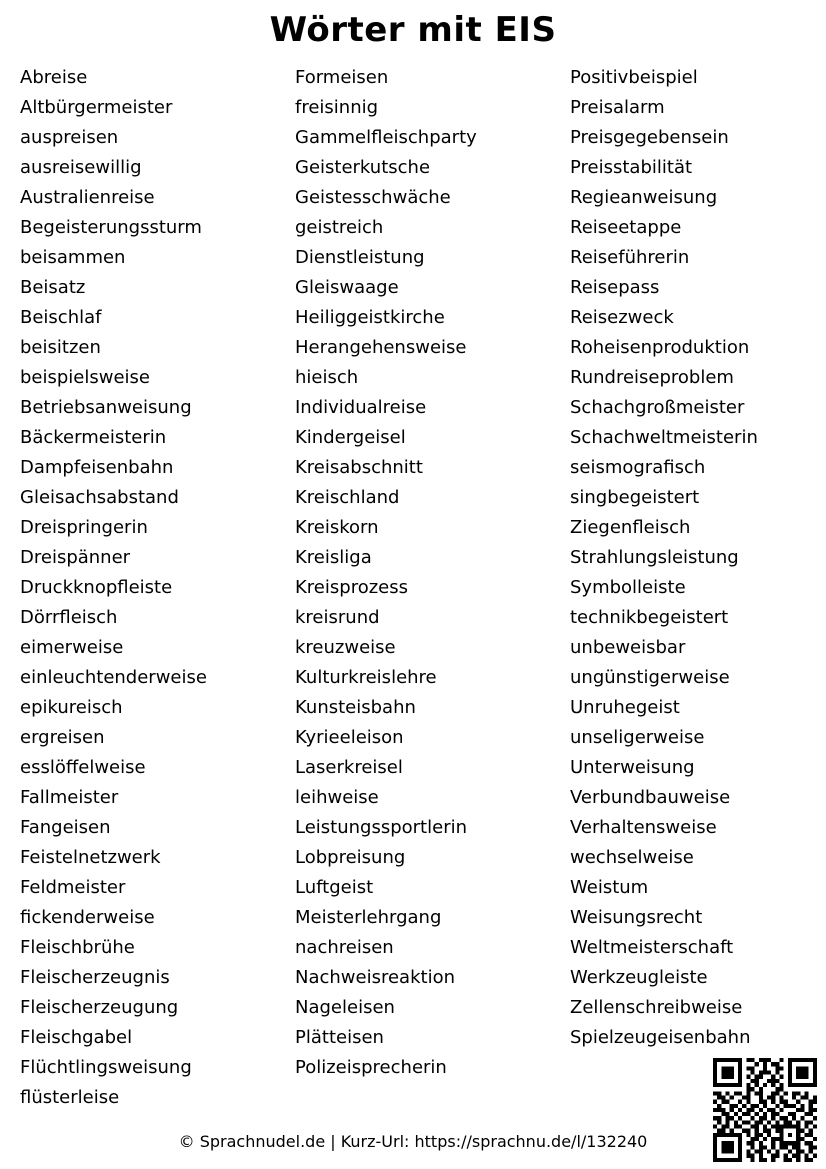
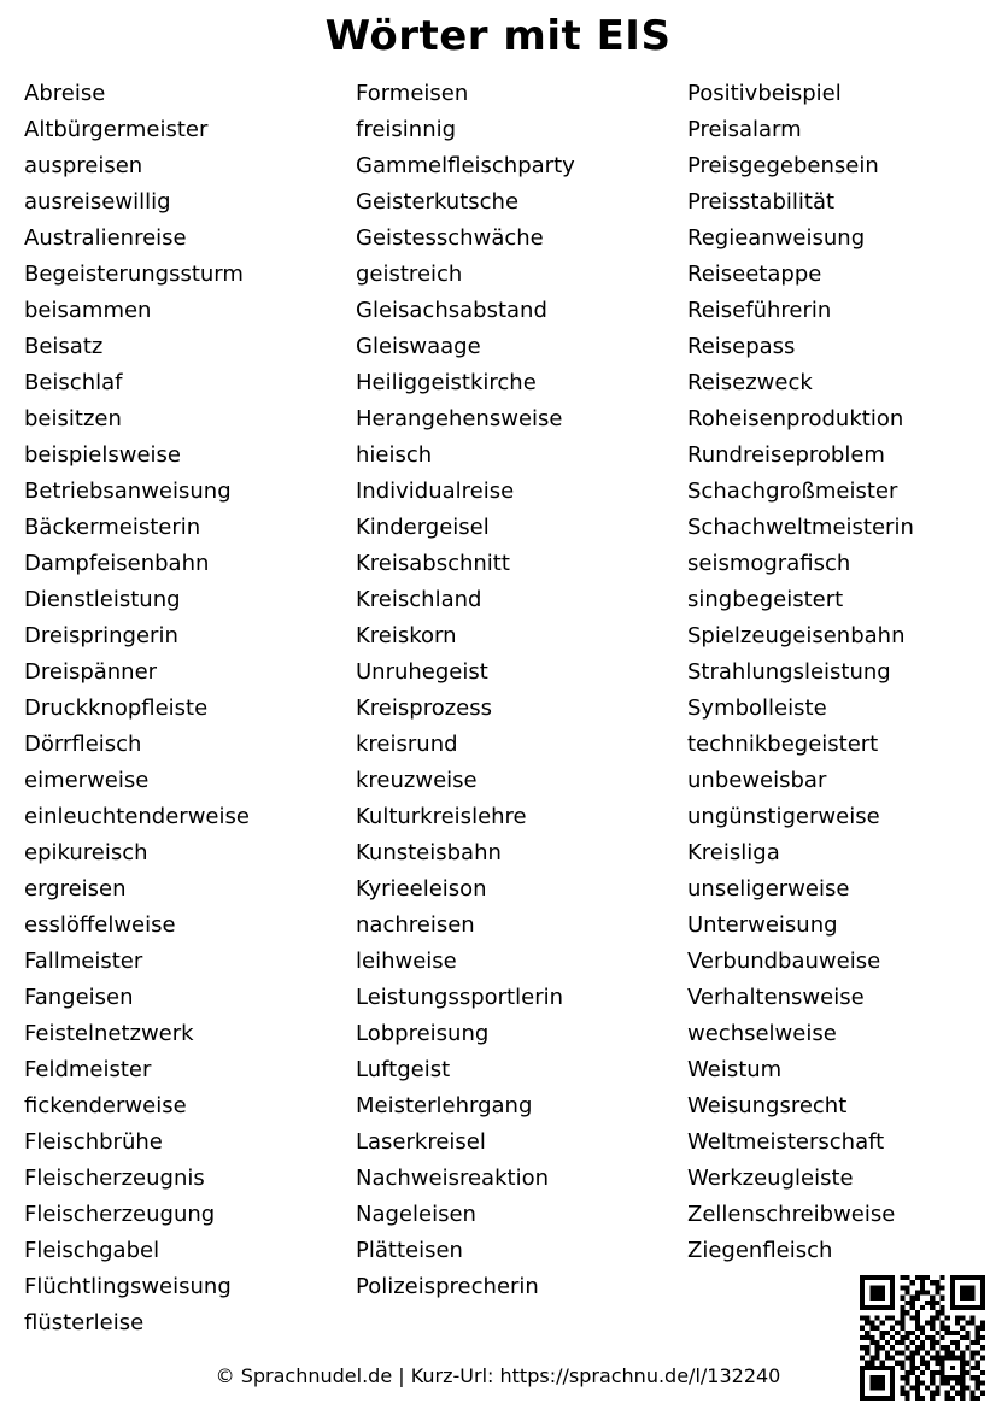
  Wörter mit EIS
  Abreise
  Altbürgermeister
  auspreisen
  ausreisewillig
  Australienreise
  Begeisterungssturm
  beisammen
  Beisatz
  Beischlaf
  beisitzen
  beispielsweise
  Betriebsanweisung
  Bäckermeisterin
  Dampfeisenbahn
- Gleisachsabstand
+ Dienstleistung
  Dreispringerin
  Dreispänner
  Druckknopfleiste
  Dörrfleisch
  eimerweise
  einleuchtenderweise
  epikureisch
  ergreisen
  esslöffelweise
  Fallmeister
  Fangeisen
  Feistelnetzwerk
  Feldmeister
  fickenderweise
  Fleischbrühe
  Fleischerzeugnis
  Fleischerzeugung
  Fleischgabel
  Flüchtlingsweisung
  flüsterleise
  Formeisen
  freisinnig
  Gammelfleischparty
  Geisterkutsche
  Geistesschwäche
  geistreich
- Dienstleistung
+ Gleisachsabstand
  Gleiswaage
  Heiliggeistkirche
  Herangehensweise
  hieisch
  Individualreise
  Kindergeisel
  Kreisabschnitt
  Kreischland
  Kreiskorn
- Kreisliga
+ Unruhegeist
  Kreisprozess
  kreisrund
  kreuzweise
  Kulturkreislehre
  Kunsteisbahn
  Kyrieeleison
- Laserkreisel
+ nachreisen
  leihweise
  Leistungssportlerin
  Lobpreisung
  Luftgeist
  Meisterlehrgang
- nachreisen
+ Laserkreisel
  Nachweisreaktion
  Nageleisen
  Plätteisen
  Polizeisprecherin
  Positivbeispiel
  Preisalarm
  Preisgegebensein
  Preisstabilität
  Regieanweisung
  Reiseetappe
  Reiseführerin
  Reisepass
  Reisezweck
  Roheisenproduktion
  Rundreiseproblem
  Schachgroßmeister
  Schachweltmeisterin
  seismografisch
  singbegeistert
- Ziegenfleisch
+ Spielzeugeisenbahn
  Strahlungsleistung
  Symbolleiste
  technikbegeistert
  unbeweisbar
  ungünstigerweise
- Unruhegeist
+ Kreisliga
  unseligerweise
  Unterweisung
  Verbundbauweise
  Verhaltensweise
  wechselweise
  Weistum
  Weisungsrecht
  Weltmeisterschaft
  Werkzeugleiste
  Zellenschreibweise
- Spielzeugeisenbahn
+ Ziegenfleisch
  © Sprachnudel.de | Kurz-Url: https://sprachnu.de/l/132240
